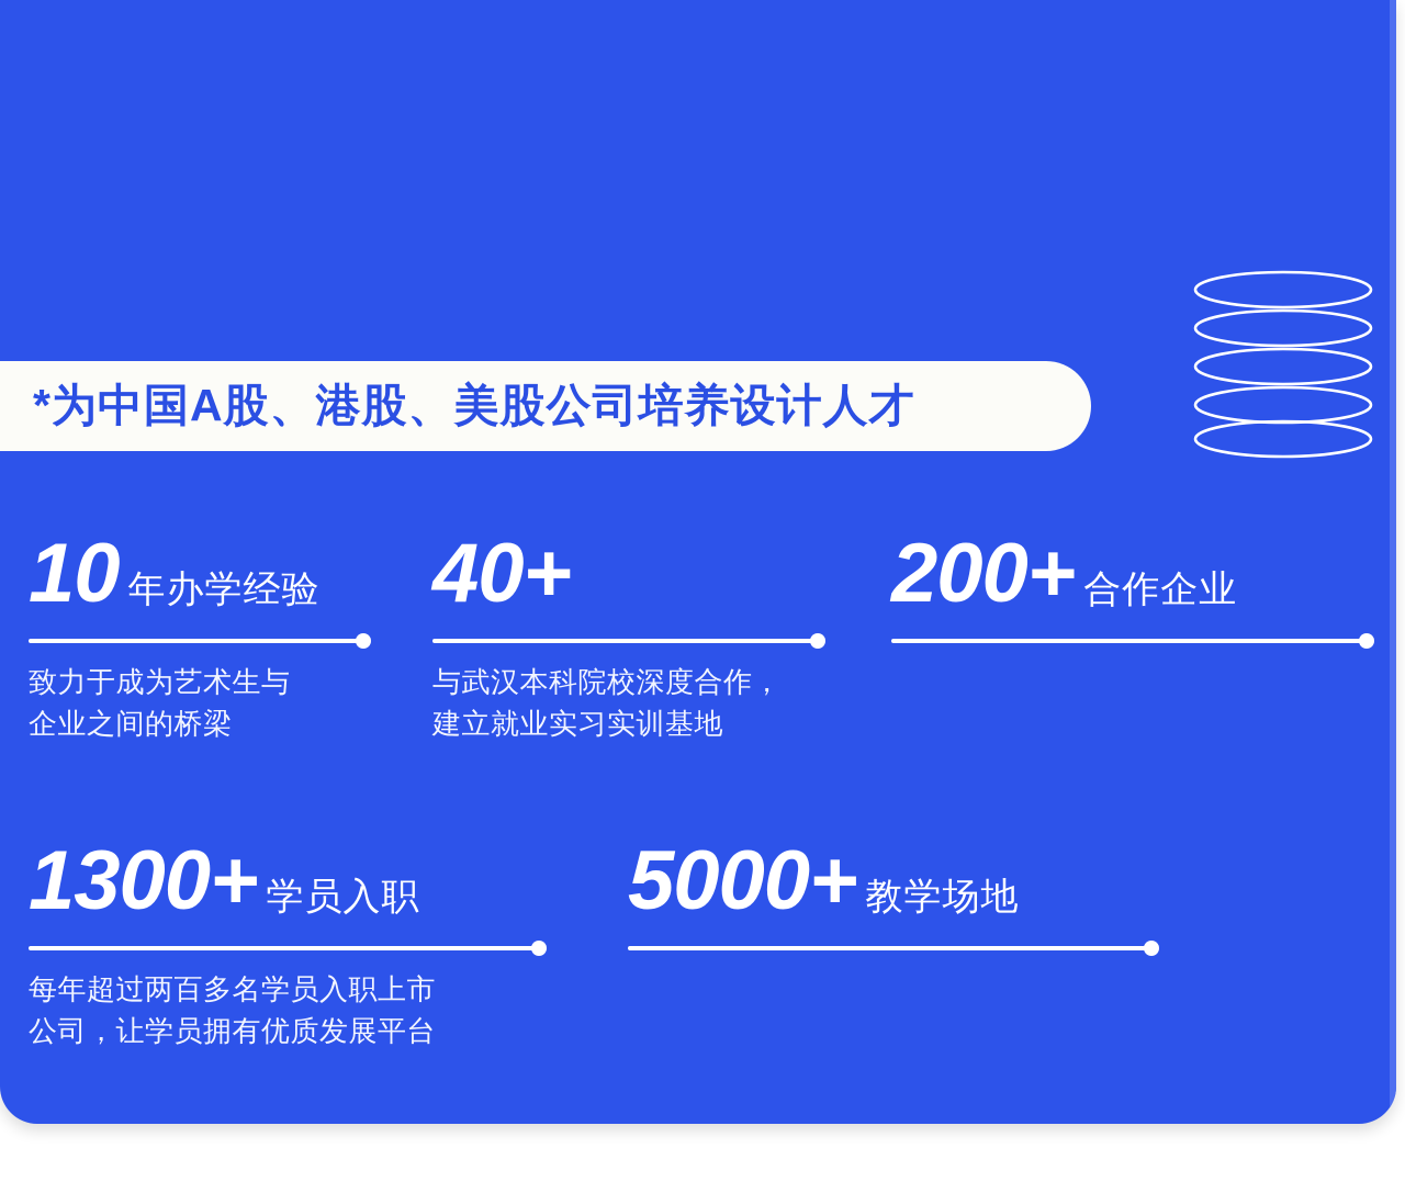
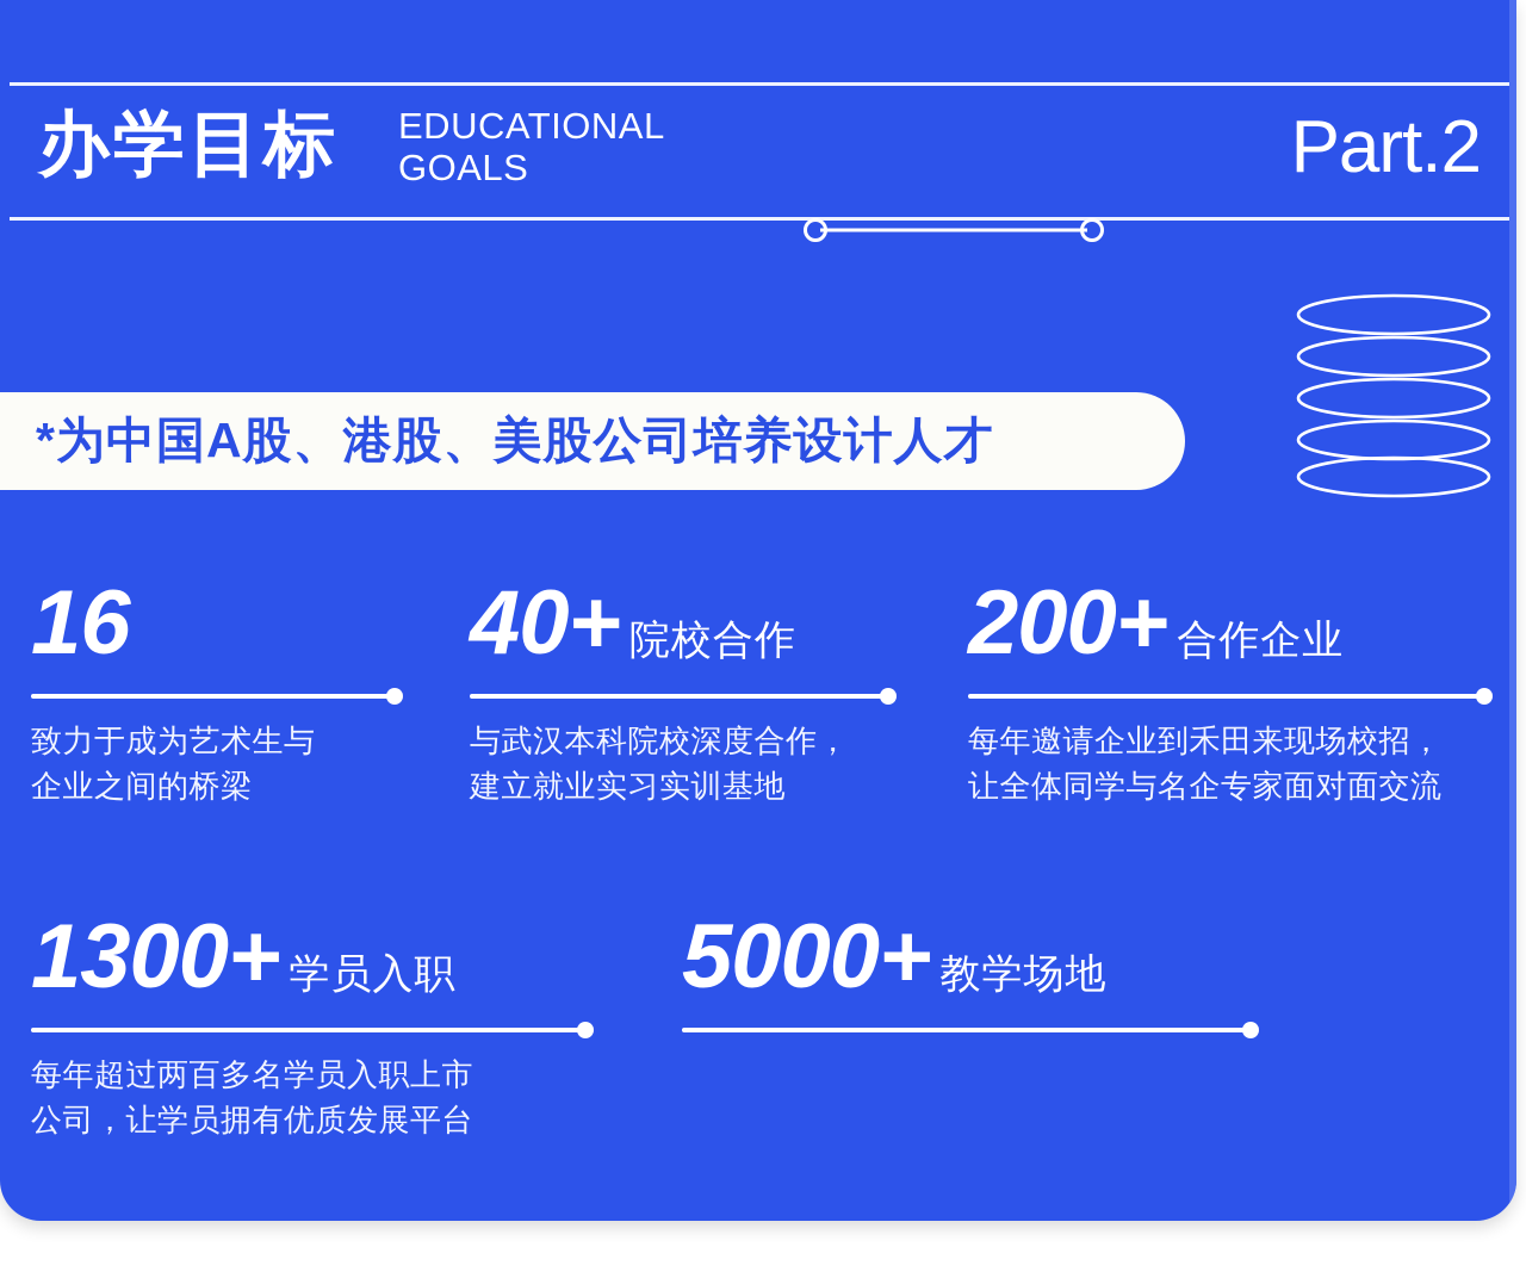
+ 办学目标
+ EDUCATIONAL
+ GOALS
+ Part.2
  *为中国A股、港股、美股公司培养设计人才
- 10
+ 16
- 年办学经验
  致力于成为艺术生与
  企业之间的桥梁
  40+
+ 院校合作
  与武汉本科院校深度合作，
  建立就业实习实训基地
  200+
  合作企业
+ 每年邀请企业到禾田来现场校招，
+ 让全体同学与名企专家面对面交流
  1300+
  学员入职
  每年超过两百多名学员入职上市
  公司，让学员拥有优质发展平台
  5000+
  教学场地
